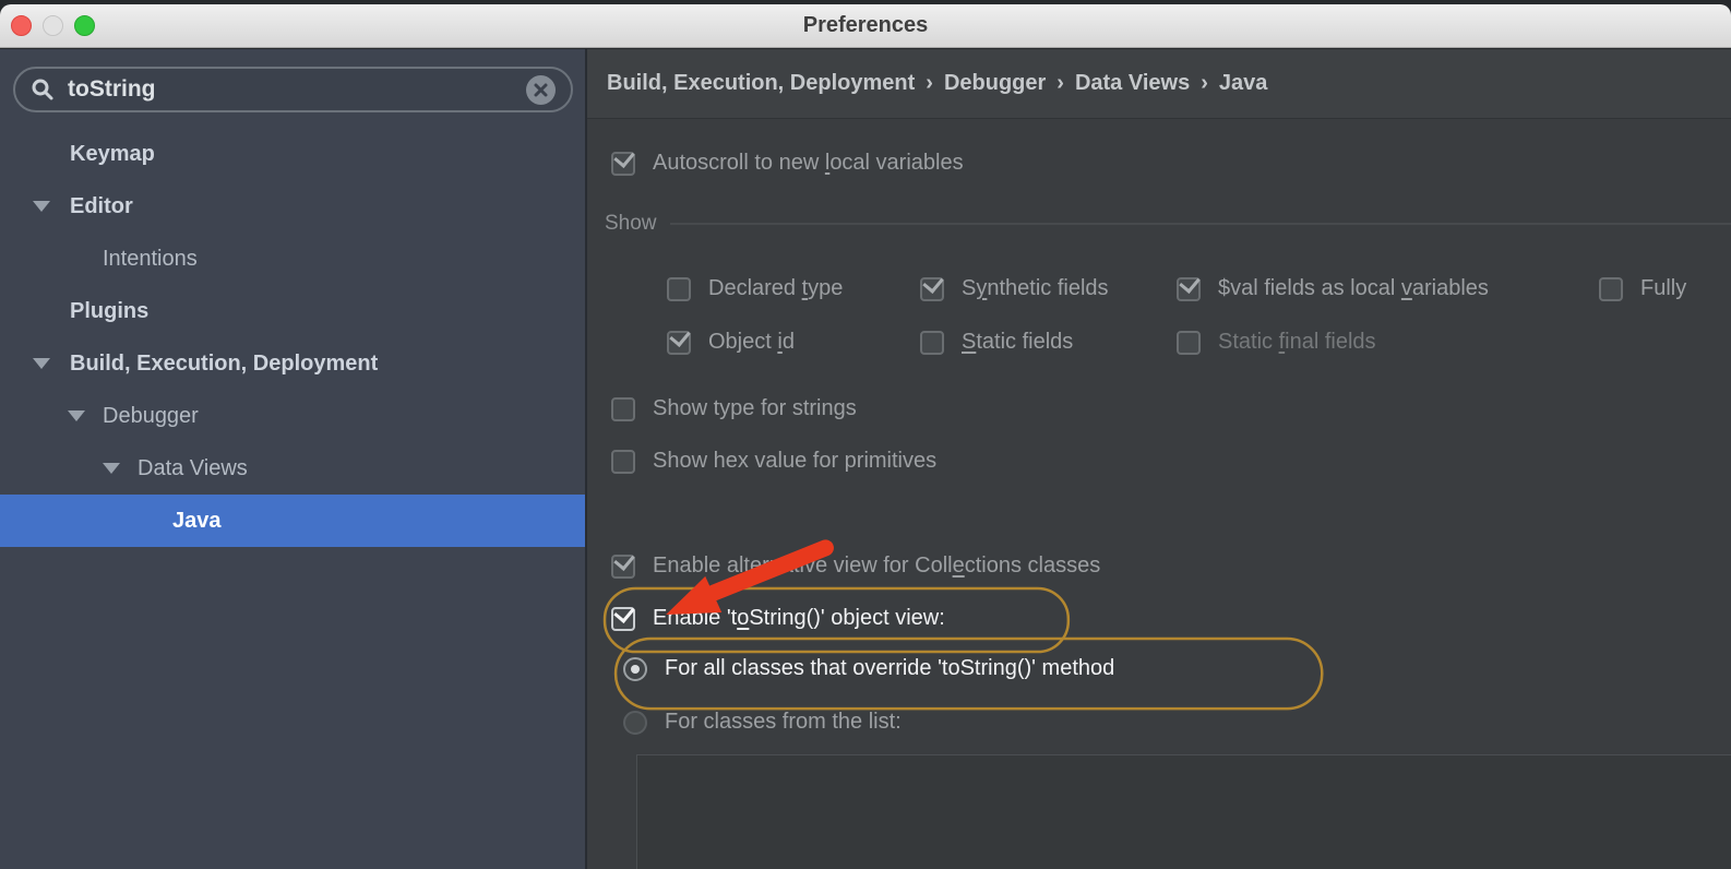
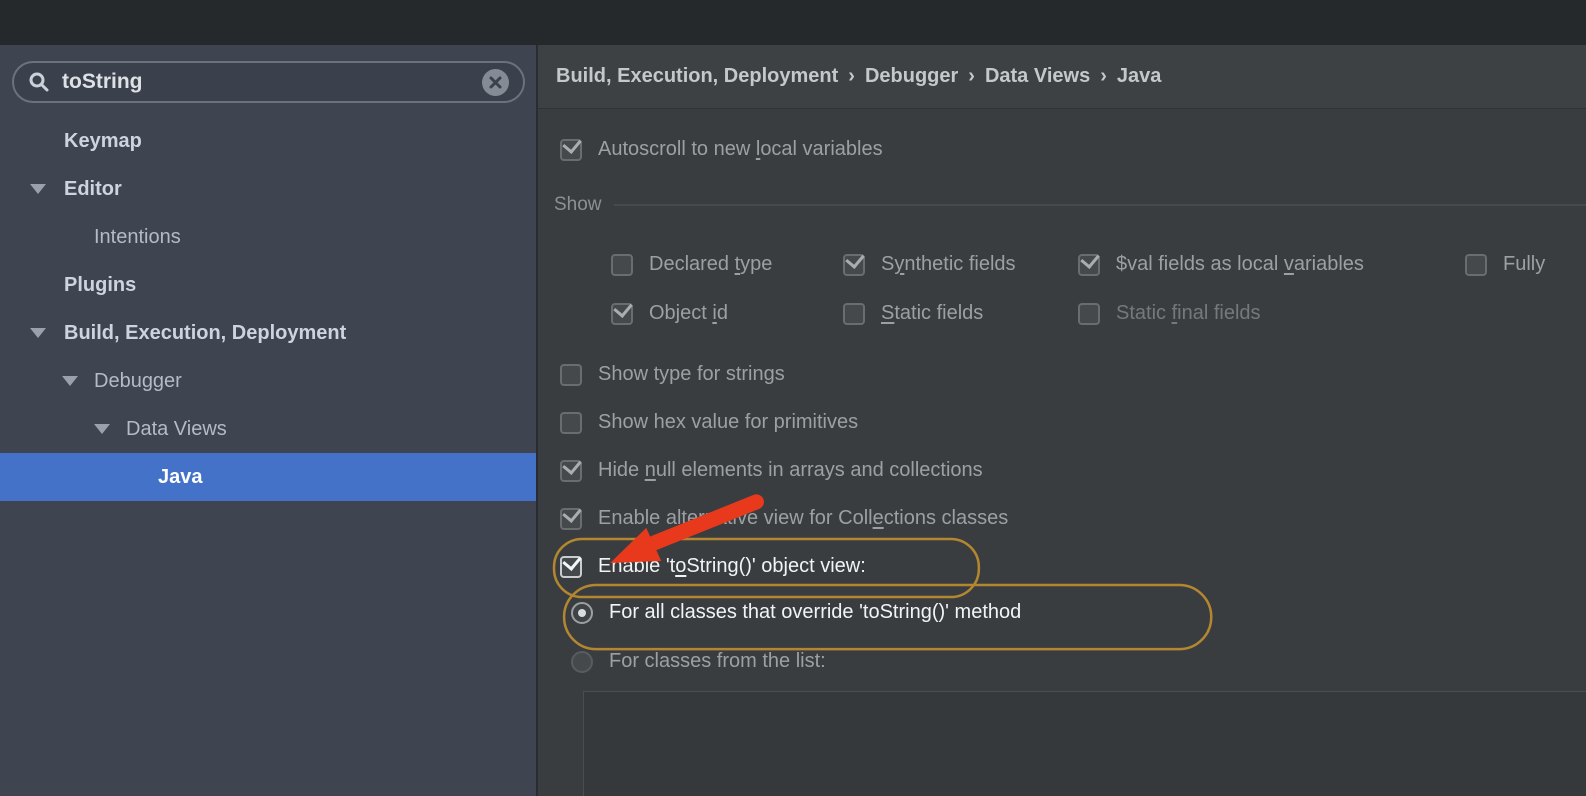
- Preferences
  toString
  Keymap
  Editor
  Intentions
  Plugins
  Build, Execution, Deployment
  Debugger
  Data Views
  Java
  Build, Execution, Deployment › Debugger › Data Views › Java
  Autoscroll to new local variables
  Show
  Declared type
  Synthetic fields
  $val fields as local variables
  Fully
  Object id
  Static fields
  Static final fields
  Show type for strings
  Show hex value for primitives
+ Hide null elements in arrays and collections
  Enable alteve view for Collections classes
  Enable 'toString()' object view:
  For all classes that override 'toString()' method
  For classes from the list:
